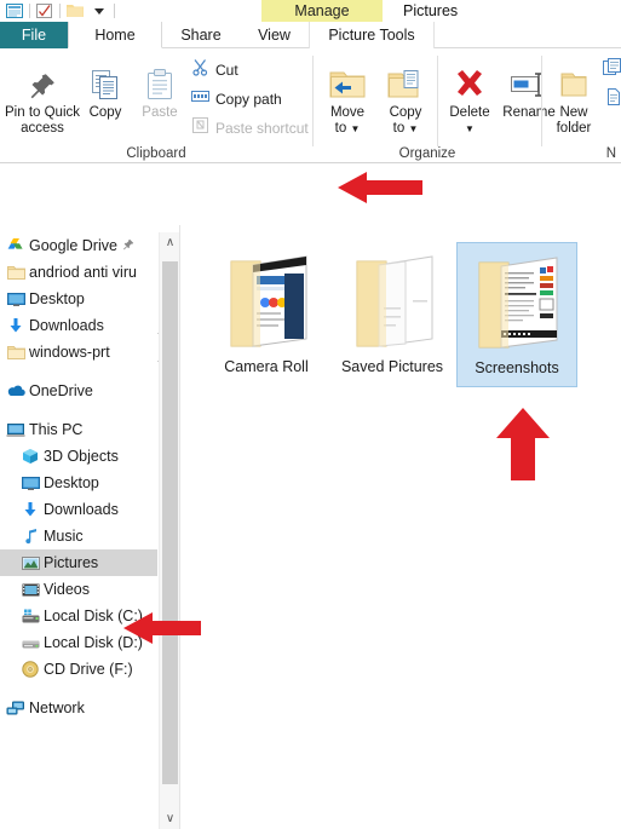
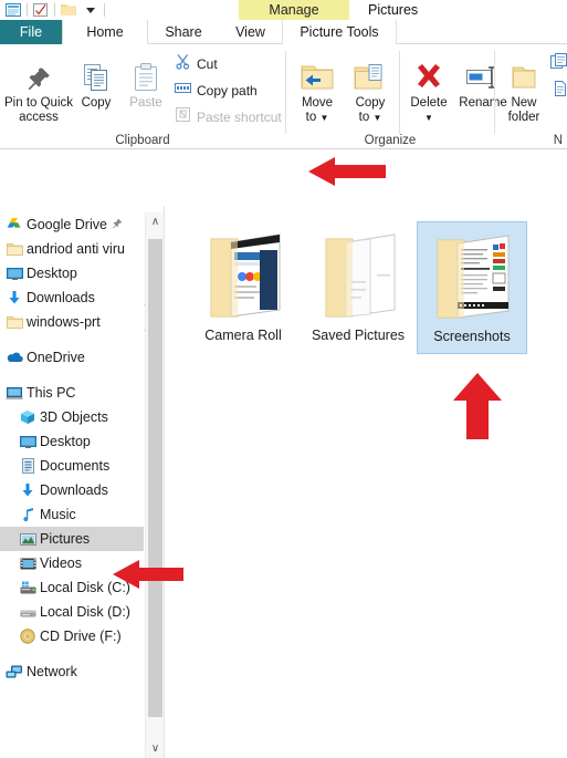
  Manage
  Pictures
  File
  Home
  Share
  View
  Picture Tools
  Pin to Quick
  access
  Copy
  Paste
  Cut
  Copy path
  Paste shortcut
  Clipboard
  Move
  to ▼
  Copy
  to ▼
  Delete
  ▼
  Renae
  Organize
  New
  folder
  N
  Google Drive
  andriod anti viru
  Desktop
  Downloads
  windows-prt
  OneDrive
  This PC
  3D Objects
  Desktop
+ Documents
  Downloads
  Music
  Pictures
  Videos
  Local Disk (C:)
  Local Disk (D:)
  CD Drive (F:)
  Network
  ∧
  ∨
  Camera Roll
  Saved Pictures
  Screenshots
